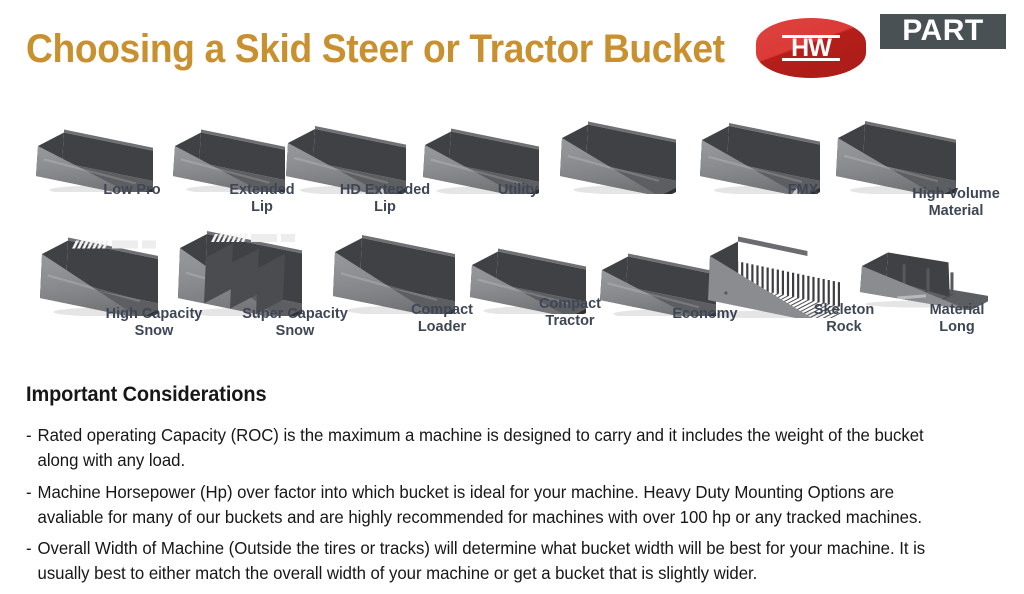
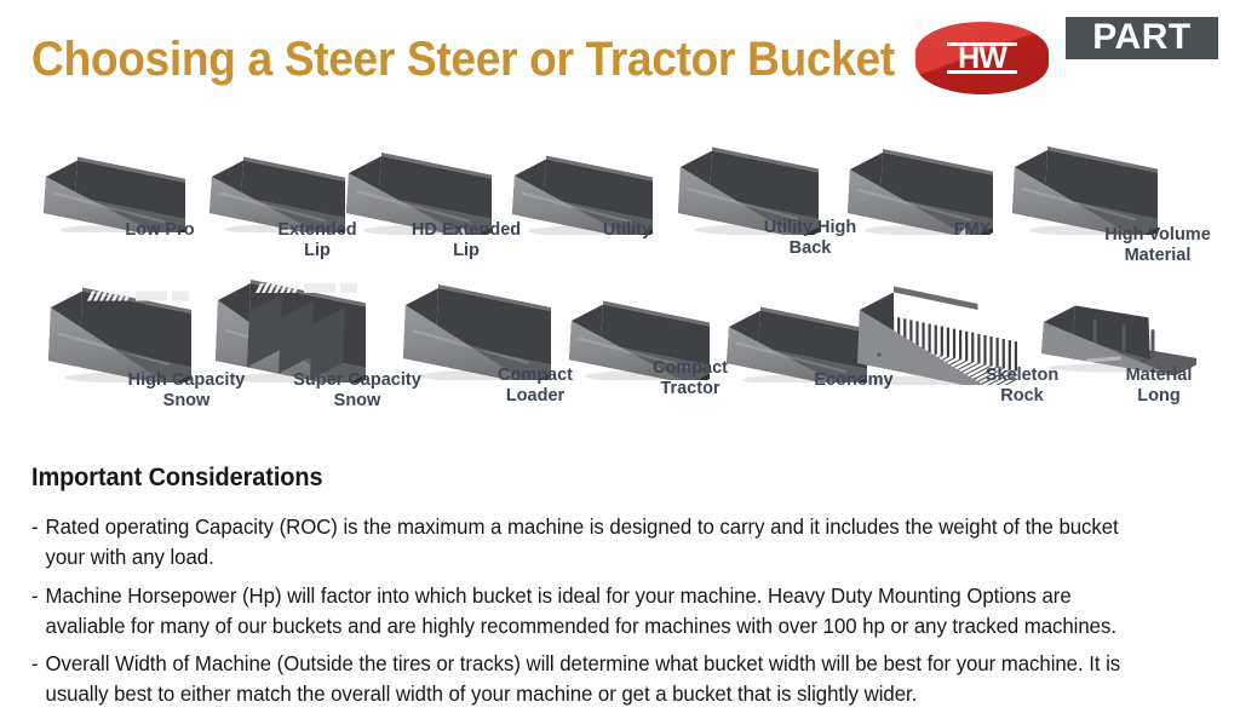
- Choosing a Skid Steer or Tractor Bucket
+ Choosing a Steer Steer or Tractor Bucket
  HW
  PART
  Low Pro
  Extended
  Lip
  HD Extended
  Lip
  Utility
+ Utility High
+ Back
  FMX
  High Volume
  Material
  High Capacity
  Snow
  Super Capacity
  Snow
  Compact
  Loader
  Compact
  Tractor
  Economy
  Skeleton
  Rock
  Material
  Long
  Important Considerations
  -
- Rated operating Capacity (ROC) is the maximum a machine is designed to carry and it includes the weight of the bucket along with any load.
+ Rated operating Capacity (ROC) is the maximum a machine is designed to carry and it includes the weight of the bucket your with any load.
  -
- Machine Horsepower (Hp) over factor into which bucket is ideal for your machine. Heavy Duty Mounting Options are avaliable for many of our buckets and are highly recommended for machines with over 100 hp or any tracked machines.
+ Machine Horsepower (Hp) will factor into which bucket is ideal for your machine. Heavy Duty Mounting Options are avaliable for many of our buckets and are highly recommended for machines with over 100 hp or any tracked machines.
  -
  Overall Width of Machine (Outside the tires or tracks) will determine what bucket width will be best for your machine. It is usually best to either match the overall width of your machine or get a bucket that is slightly wider.
